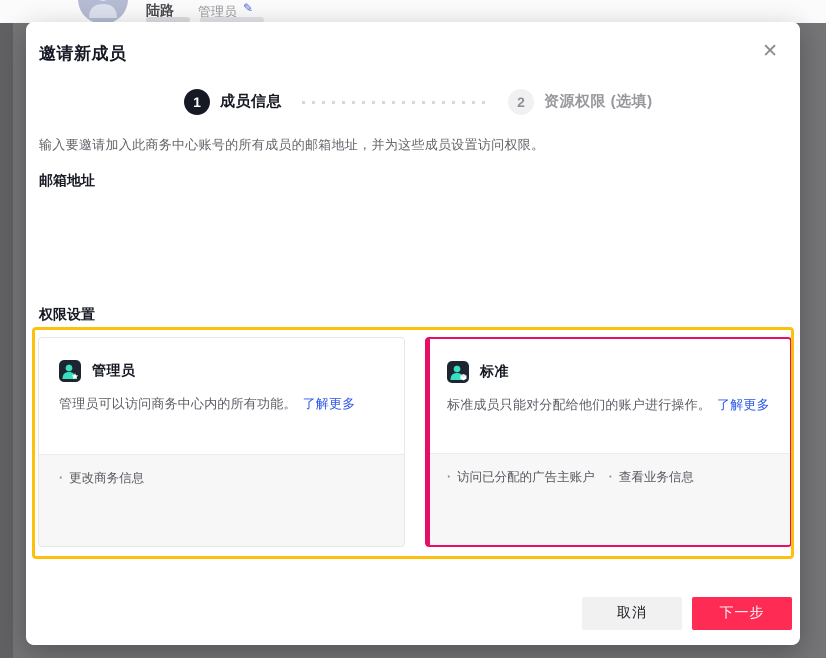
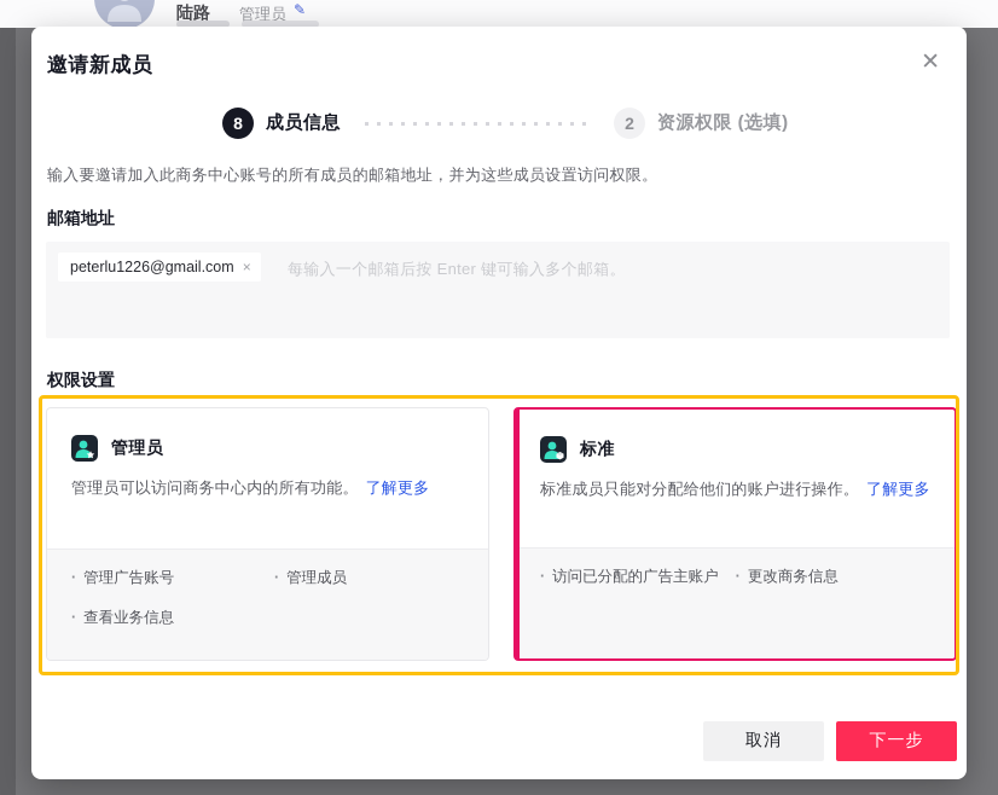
  陆路
  管理员
  ✎
  邀请新成员
  ✕
- 1
+ 8
  成员信息
  2
  资源权限 (选填)
  输入要邀请加入此商务中心账号的所有成员的邮箱地址，并为这些成员设置访问权限。
  邮箱地址
+ peterlu1226@gmail.com
+ ×
+ 每输入一个邮箱后按 Enter 键可输入多个邮箱。
  权限设置
  管理员
  管理员可以访问商务中心内的所有功能。 了解更多
+ 管理广告账号
+ 管理成员
- 更改商务信息
+ 查看业务信息
  标准
  标准成员只能对分配给他们的账户进行操作。 了解更多
  访问已分配的广告主账户
- 查看业务信息
+ 更改商务信息
  取消
  下一步
